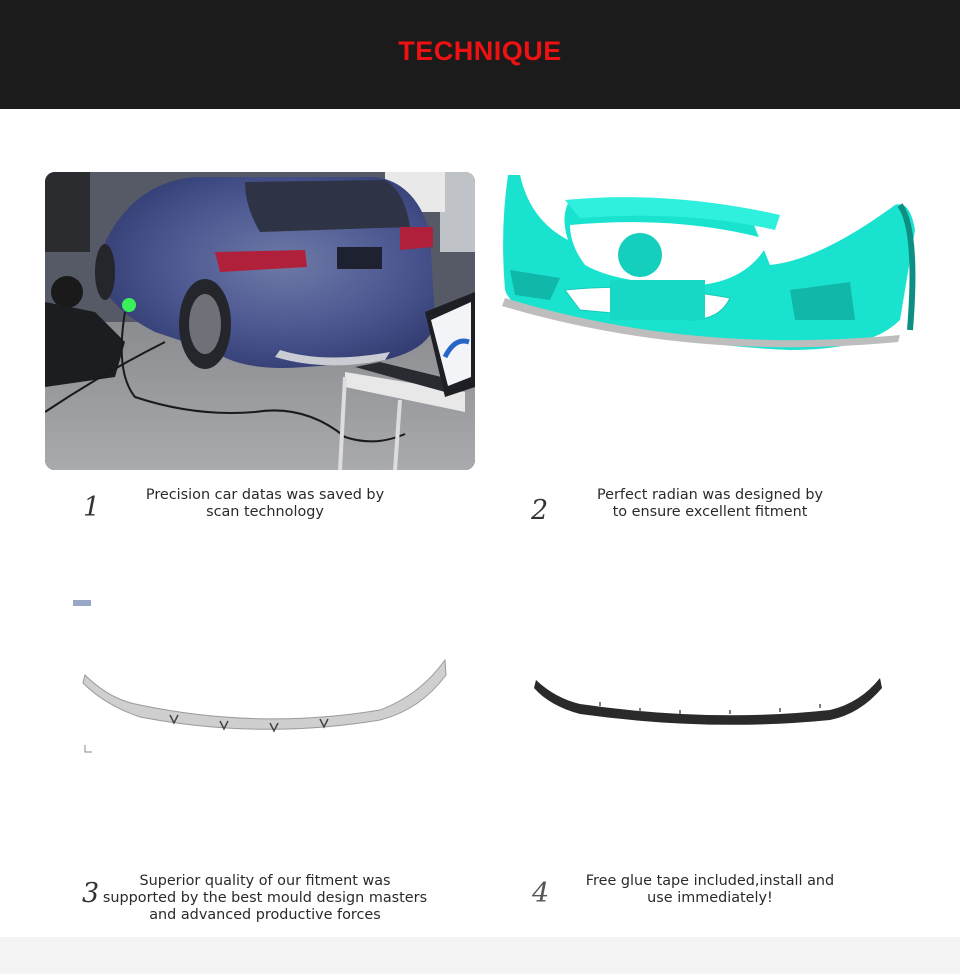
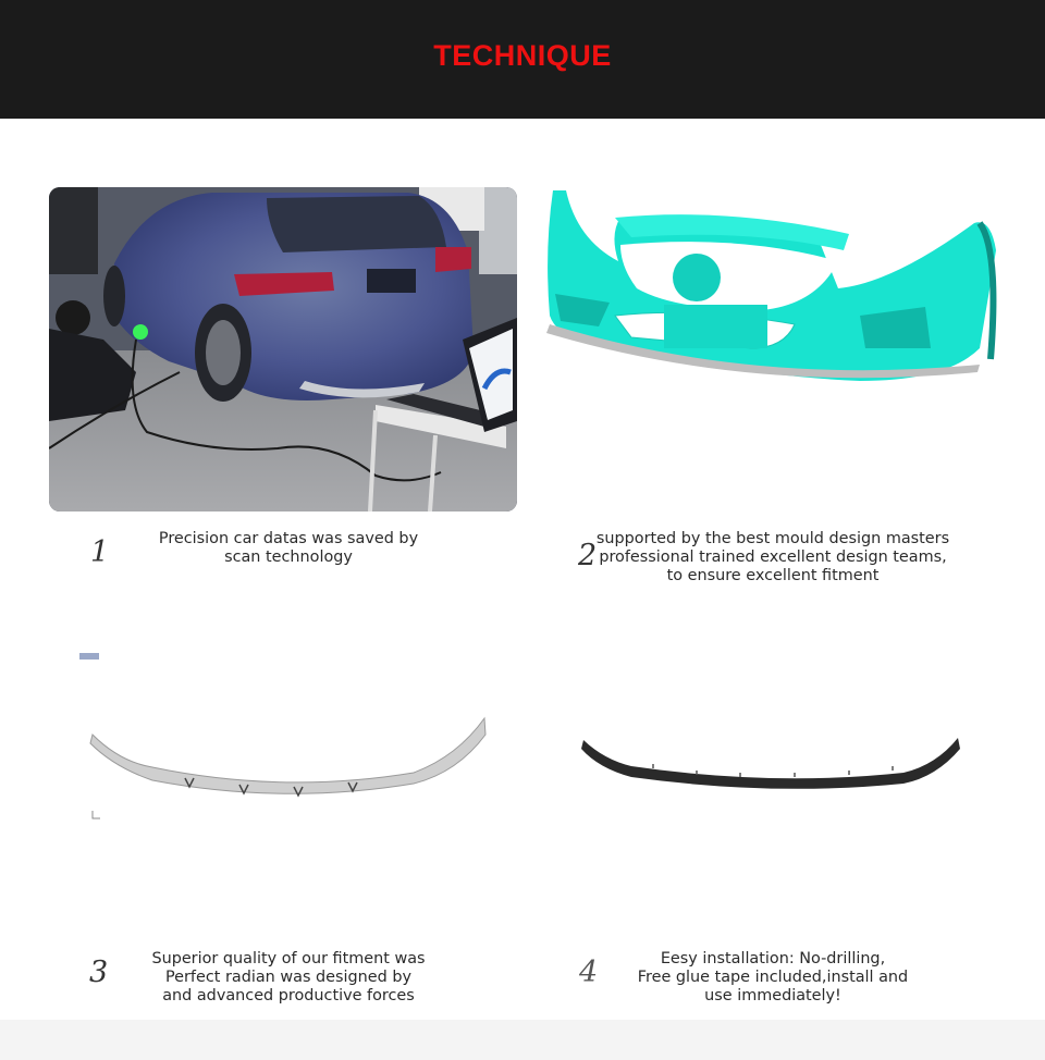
  TECHNIQUE
  1
  Precision car datas was saved by
  scan technology
  2
- Perfect radian was designed by
+ supported by the best mould design masters
+ professional trained excellent design teams,
  to ensure excellent fitment
  3
  Superior quality of our fitment was
- supported by the best mould design masters
+ Perfect radian was designed by
  and advanced productive forces
  4
+ Eesy installation: No-drilling,
  Free glue tape included,install and
  use immediately!
